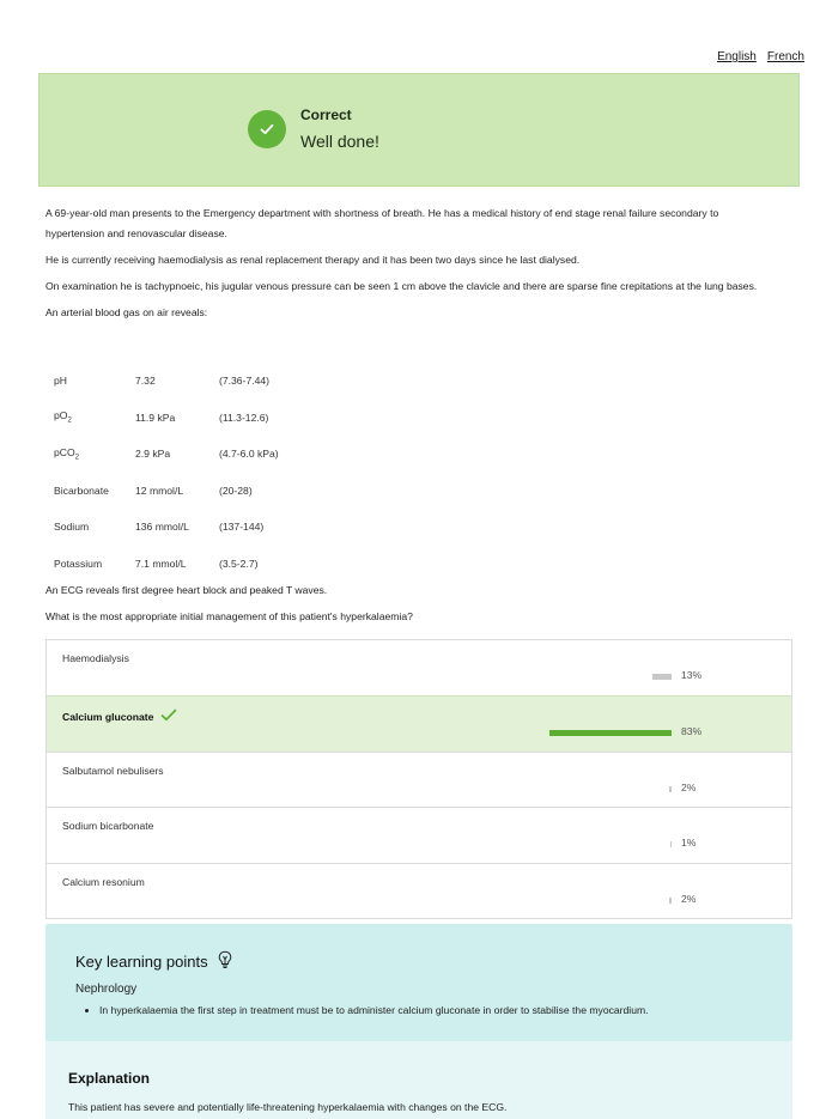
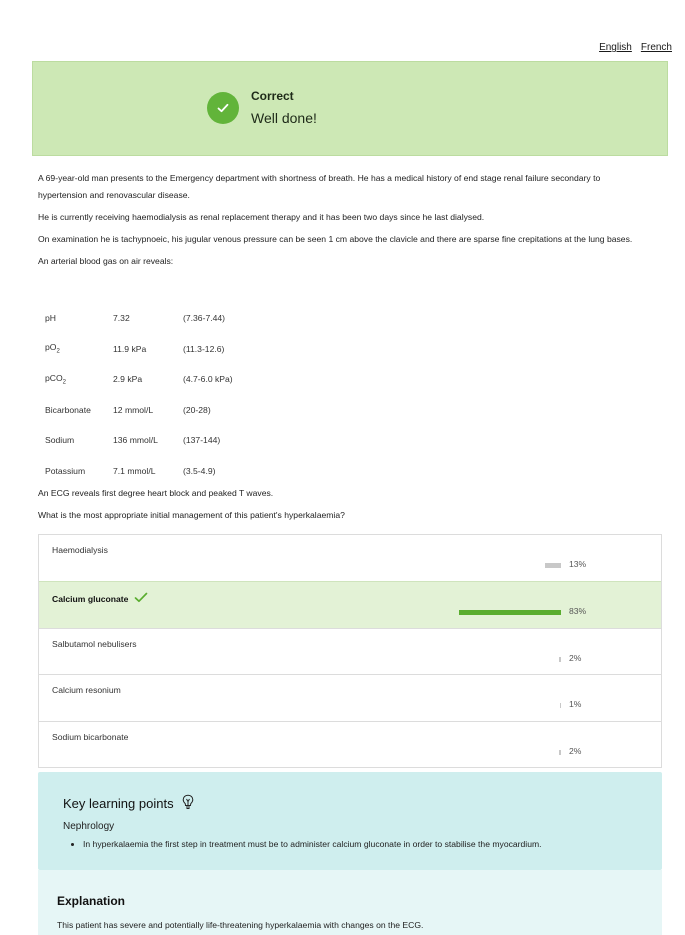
  English
  French
  Correct
  Well done!
  A 69-year-old man presents to the Emergency department with shortness of breath. He has a medical history of end stage renal failure secondary to hypertension and renovascular disease.
  He is currently receiving haemodialysis as renal replacement therapy and it has been two days since he last dialysed.
  On examination he is tachypnoeic, his jugular venous pressure can be seen 1 cm above the clavicle and there are sparse fine crepitations at the lung bases.
  An arterial blood gas on air reveals:
  pH	7.32	(7.36-7.44)
  pO	11.9 kPa	(11.3-12.6)
  pCO	2.9 kPa	(4.7-6.0 kPa)
  Bicarbonate	12 mmol/L	(20-28)
  Sodium	136 mmol/L	(137-144)
- Potassium	7.1 mmol/L	(3.5-2.7)
+ Potassium	7.1 mmol/L	(3.5-4.9)
  An ECG reveals first degree heart block and peaked T waves.
  What is the most appropriate initial management of this patient's hyperkalaemia?
  Haemodialysis
  13%
  Calcium gluconate
  83%
  Salbutamol nebulisers
  2%
- Sodium bicarbonate
+ Calcium resonium
  1%
- Calcium resonium
+ Sodium bicarbonate
  2%
  Key learning points
  Nephrology
  In hyperkalaemia the first step in treatment must be to administer calcium gluconate in order to stabilise the myocardium.
  Explanation
  This patient has severe and potentially life-threatening hyperkalaemia with changes on the ECG.
